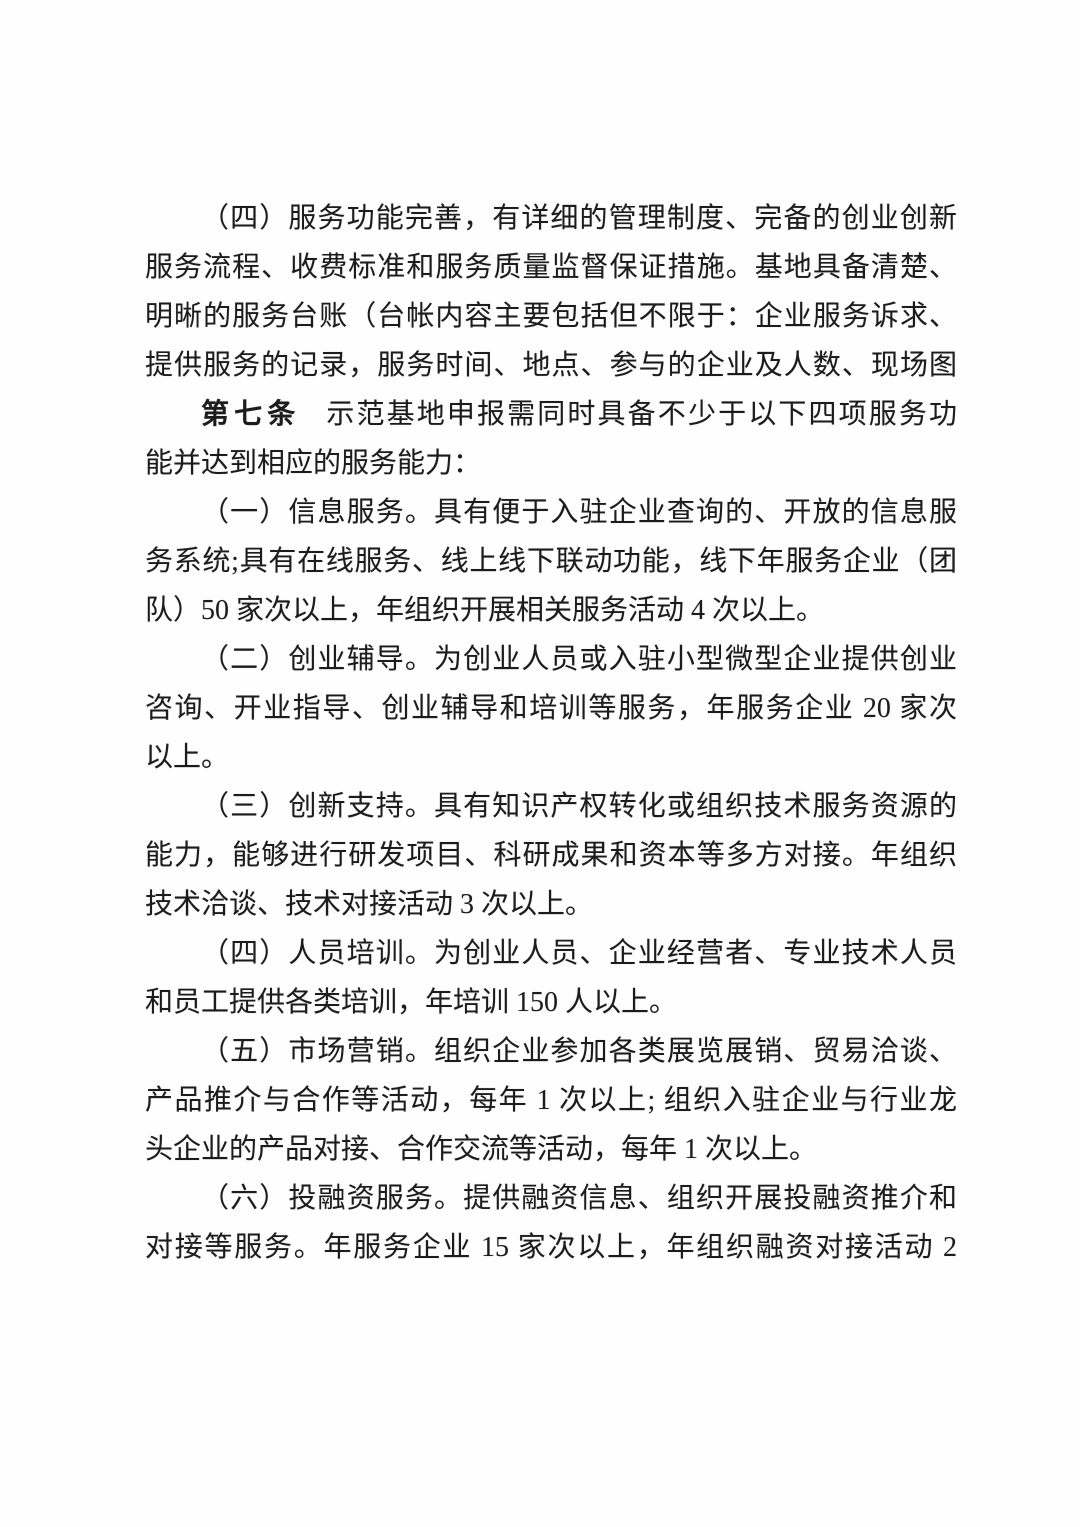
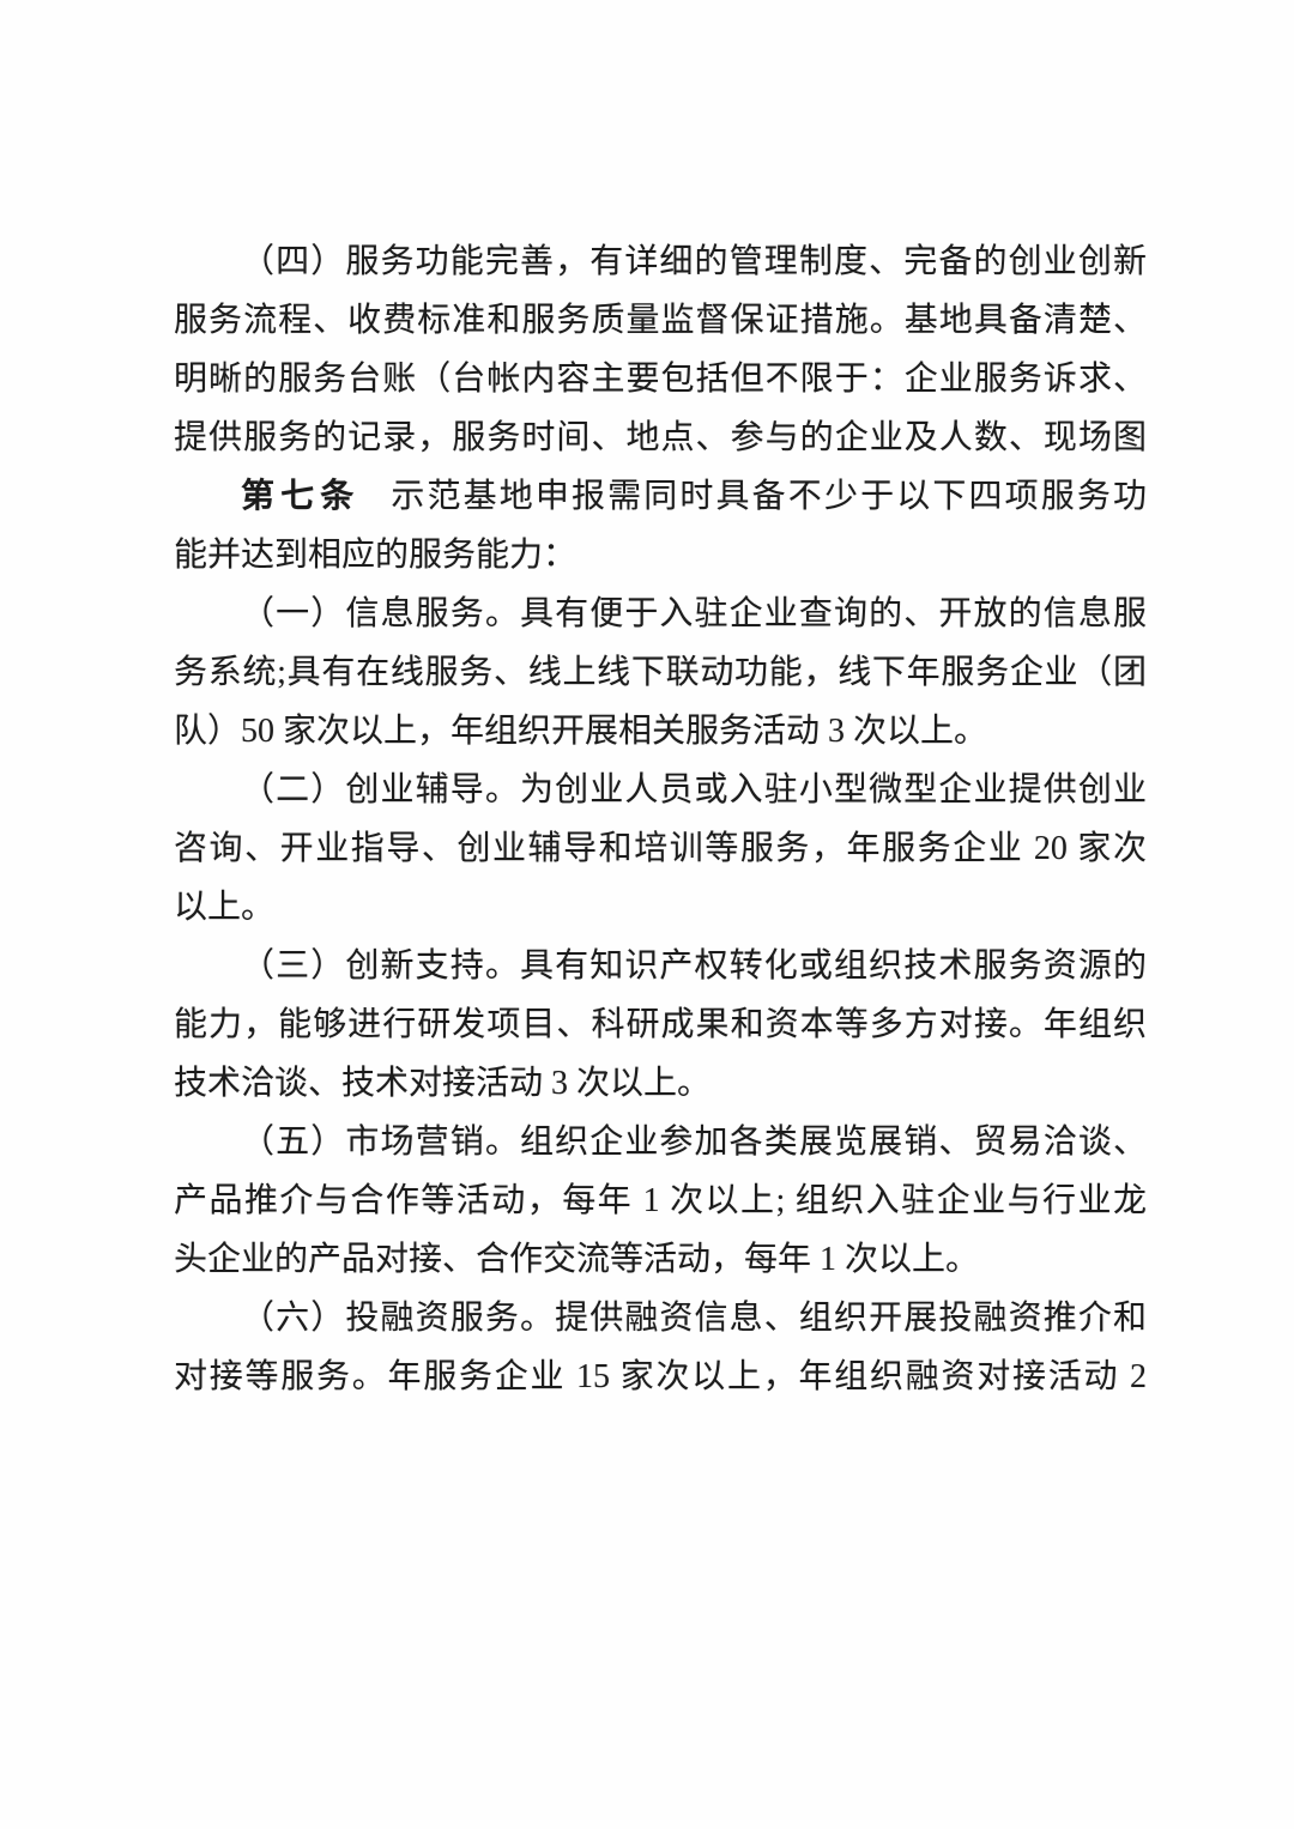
  （四）服务功能完善，有详细的管理制度、完备的创业创新
  服务流程、收费标准和服务质量监督保证措施。基地具备清楚、
  明晰的服务台账（台帐内容主要包括但不限于：企业服务诉求、
  提供服务的记录，服务时间、地点、参与的企业及人数、现场图
  第七条 示范基地申报需同时具备不少于以下四项服务功
  能并达到相应的服务能力：
  （一）信息服务。具有便于入驻企业查询的、开放的信息服
  务系统;具有在线服务、线上线下联动功能，线下年服务企业（团
- 队）50 家次以上，年组织开展相关服务活动 4 次以上。
+ 队）50 家次以上，年组织开展相关服务活动 3 次以上。
  （二）创业辅导。为创业人员或入驻小型微型企业提供创业
  咨询、开业指导、创业辅导和培训等服务，年服务企业 20 家次
  以上。
  （三）创新支持。具有知识产权转化或组织技术服务资源的
  能力，能够进行研发项目、科研成果和资本等多方对接。年组织
  技术洽谈、技术对接活动 3 次以上。
- （四）人员培训。为创业人员、企业经营者、专业技术人员
- 和员工提供各类培训，年培训 150 人以上。
  （五）市场营销。组织企业参加各类展览展销、贸易洽谈、
  产品推介与合作等活动，每年 1 次以上; 组织入驻企业与行业龙
  头企业的产品对接、合作交流等活动，每年 1 次以上。
  （六）投融资服务。提供融资信息、组织开展投融资推介和
  对接等服务。年服务企业 15 家次以上，年组织融资对接活动 2
